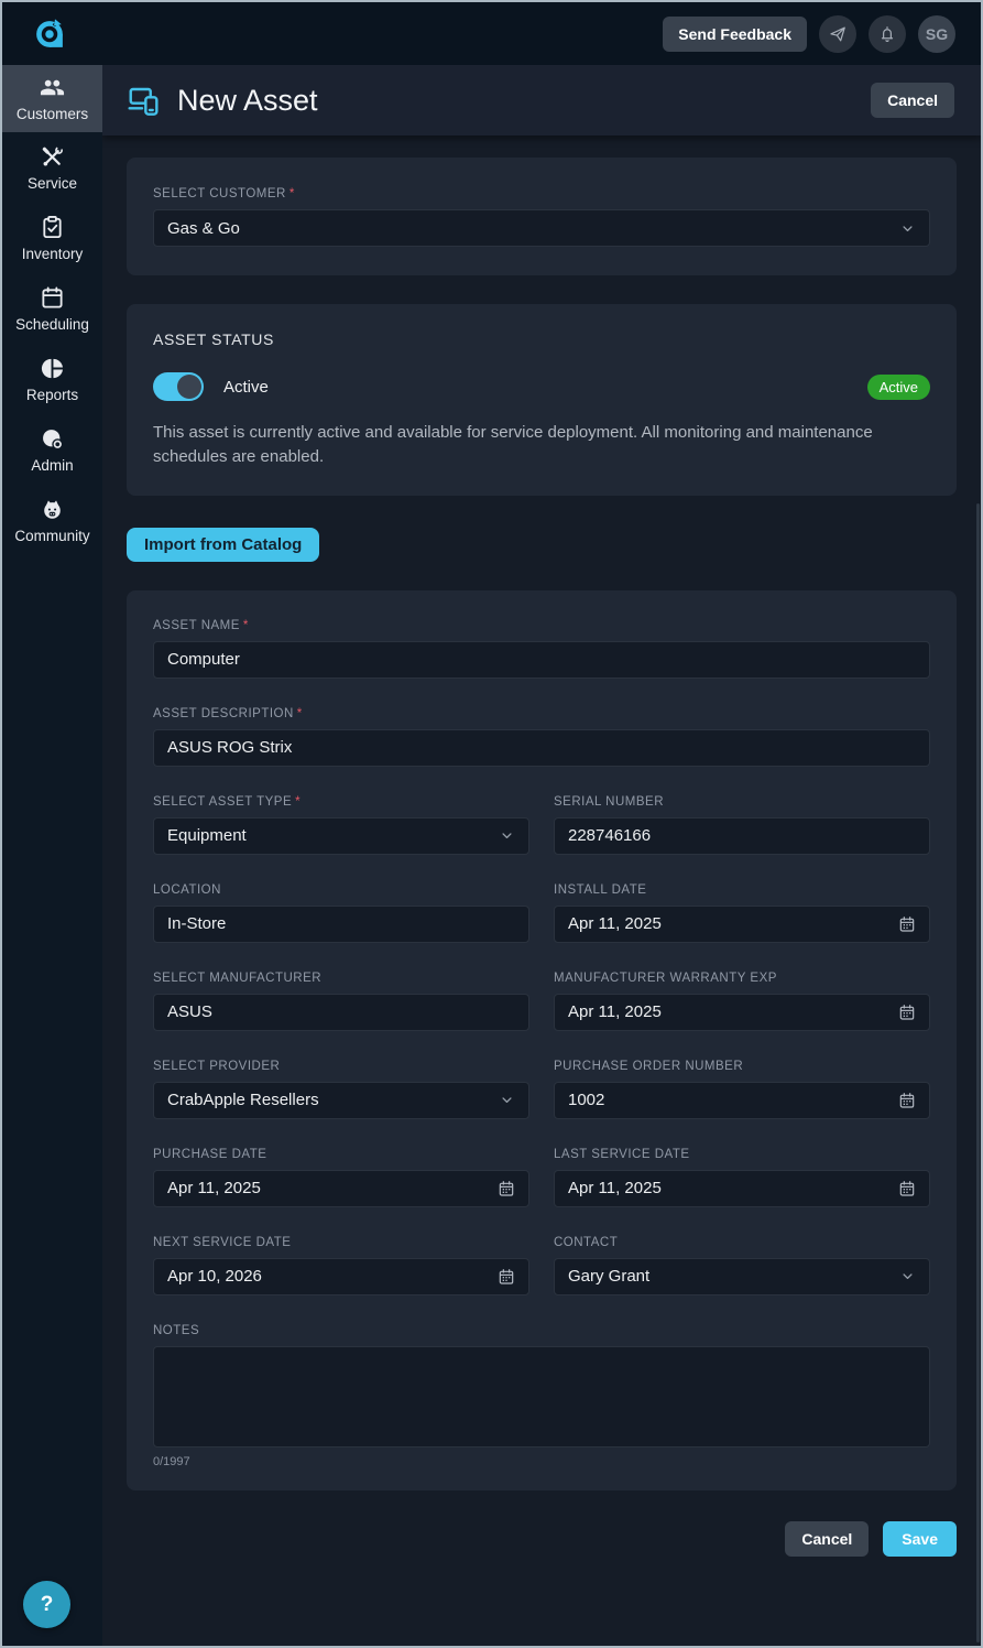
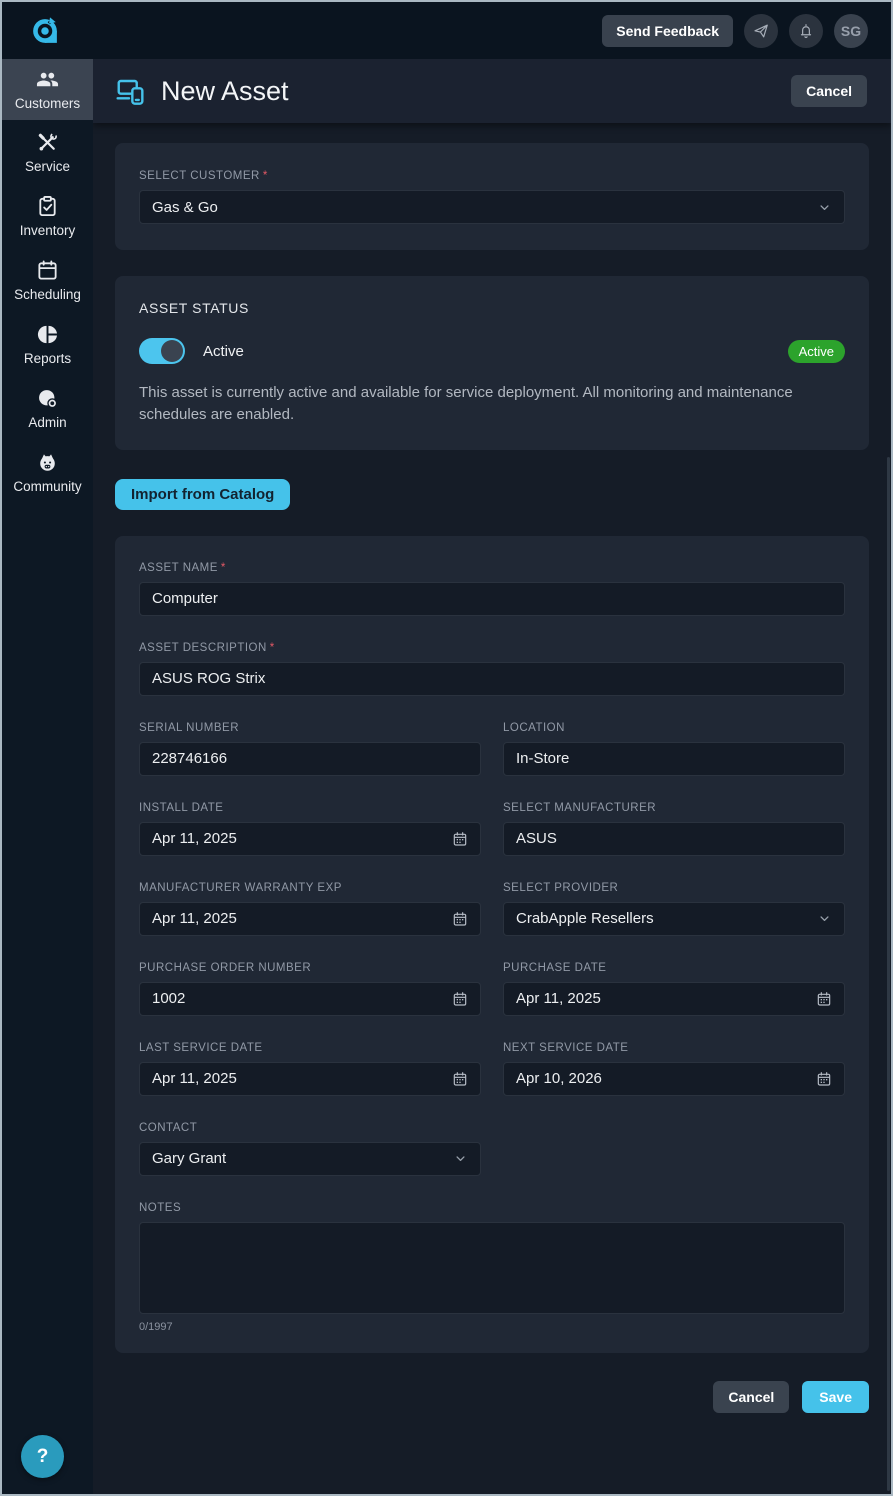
  Send Feedback
  SG
  Customers
  Service
  Inventory
  Scheduling
  Reports
  Admin
  Community
  New Asset
  Cancel
  SELECT CUSTOMER *
  Gas & Go
  ASSET STATUS
  Active
  Active
  This asset is currently active and available for service deployment. All monitoring and maintenance schedules are enabled.
  Import from Catalog
  ASSET NAME *
  Computer
  ASSET DESCRIPTION *
  ASUS ROG Strix
- SELECT ASSET TYPE *
- Equipment
  SERIAL NUMBER
  228746166
  LOCATION
  In-Store
  INSTALL DATE
  Apr 11, 2025
  SELECT MANUFACTURER
  ASUS
  MANUFACTURER WARRANTY EXP
  Apr 11, 2025
  SELECT PROVIDER
  CrabApple Resellers
  PURCHASE ORDER NUMBER
  1002
  PURCHASE DATE
  Apr 11, 2025
  LAST SERVICE DATE
  Apr 11, 2025
  NEXT SERVICE DATE
  Apr 10, 2026
  CONTACT
  Gary Grant
  NOTES
  0/1997
  Cancel
  Save
  ?
